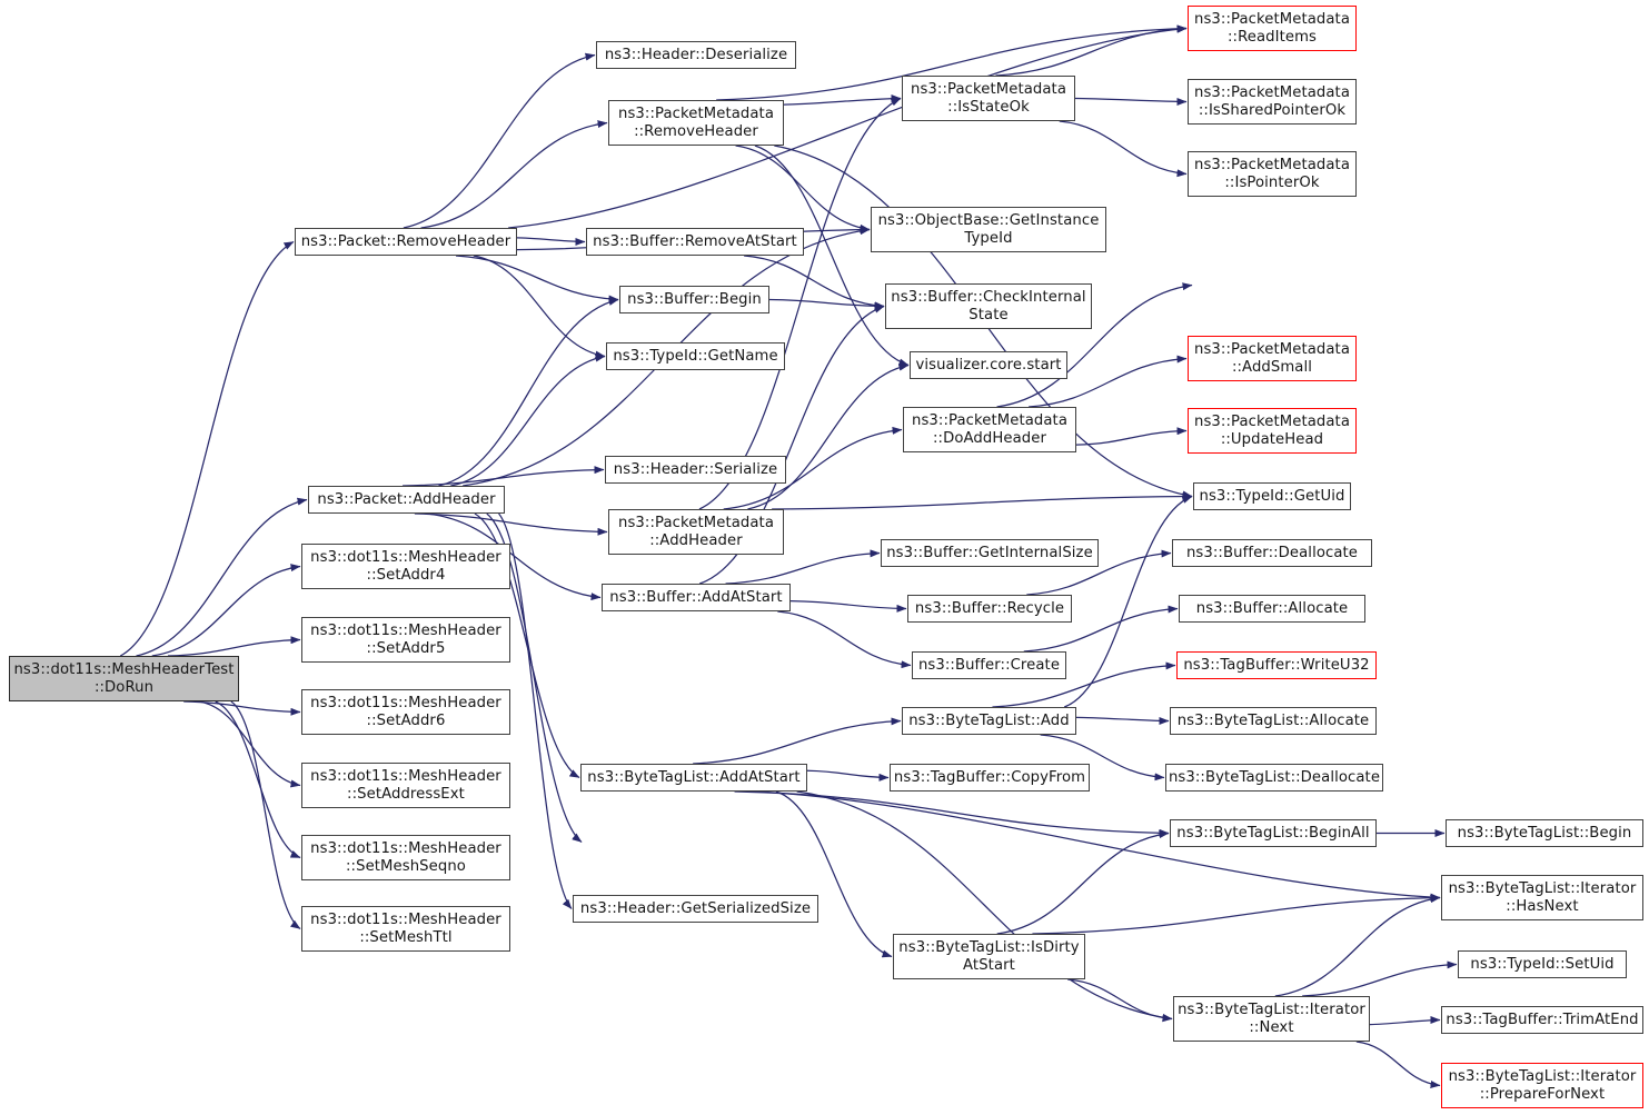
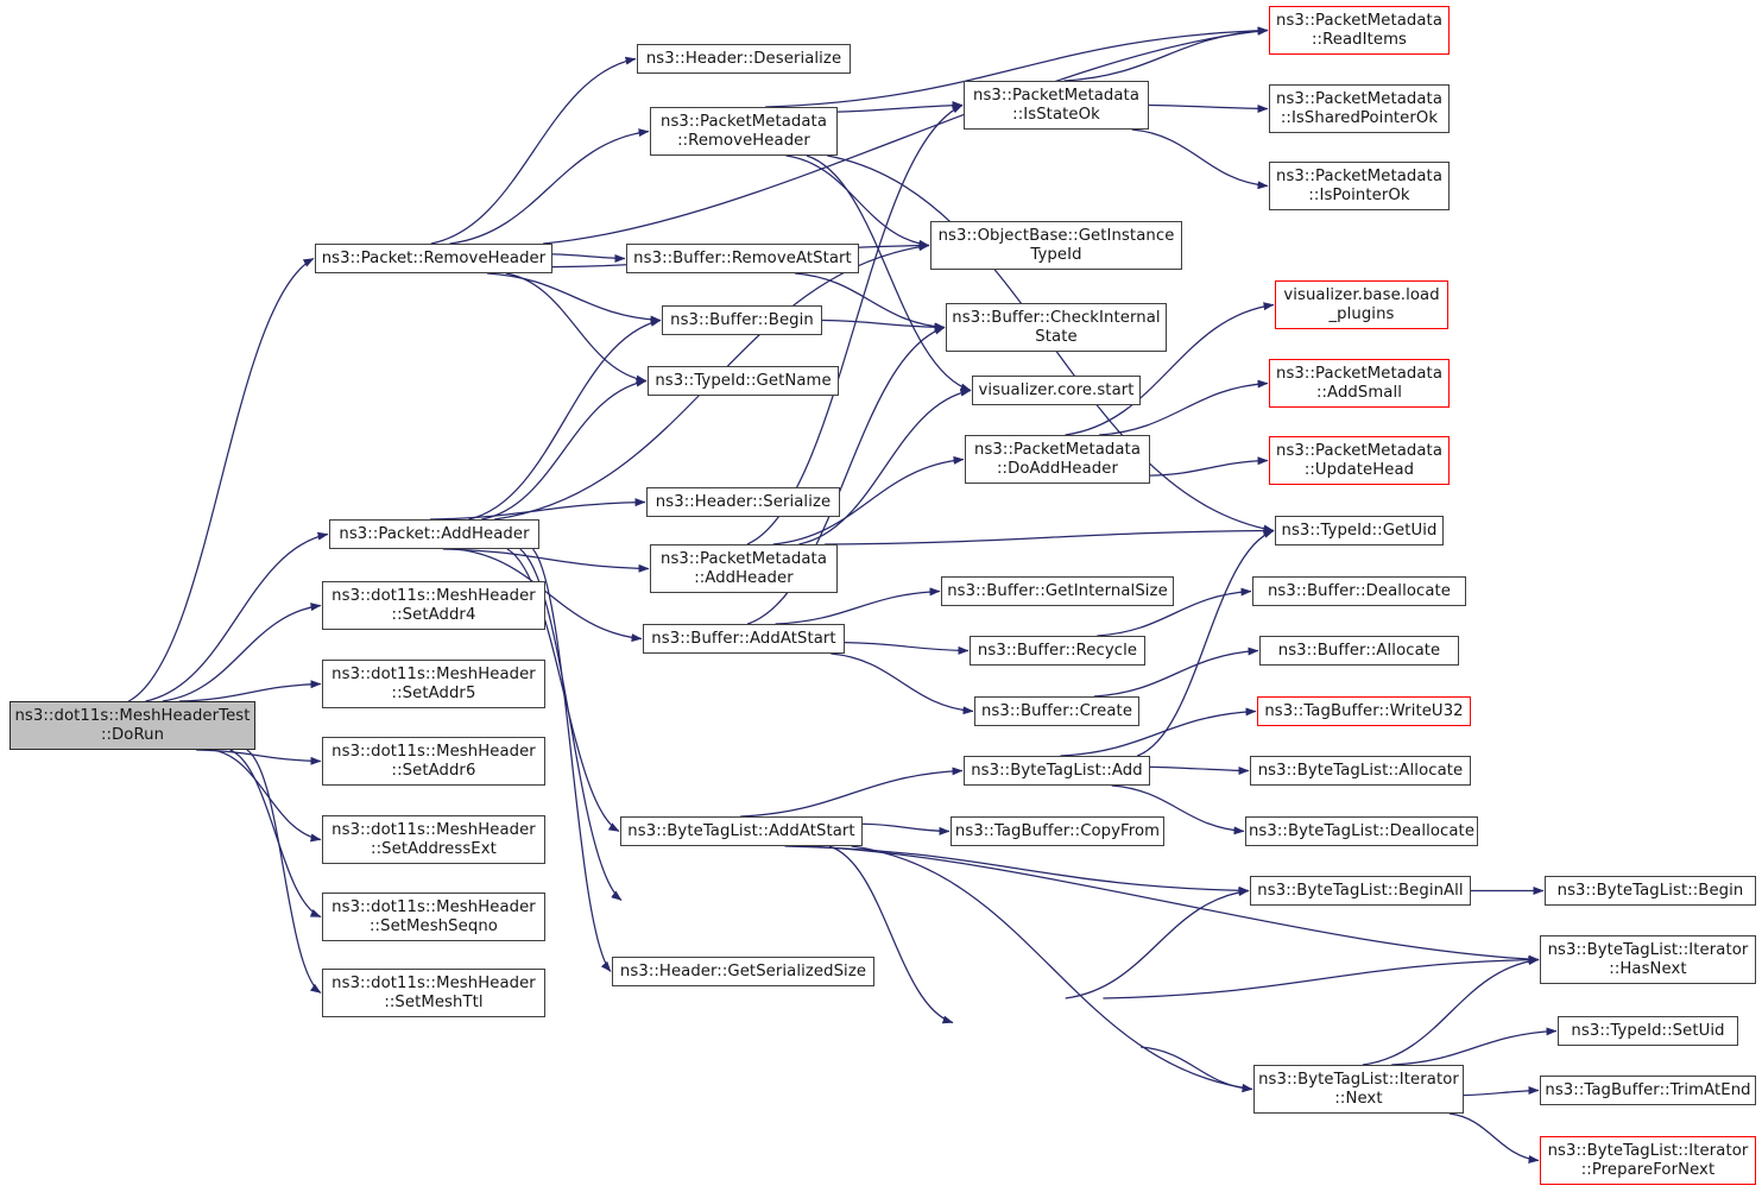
  ns3::dot11s::MeshHeaderTest
  ::DoRun
  ns3::Packet::RemoveHeader
  ns3::Packet::AddHeader
  ns3::dot11s::MeshHeader
  ::SetAddr4
  ns3::dot11s::MeshHeader
  ::SetAddr5
  ns3::dot11s::MeshHeader
  ::SetAddr6
  ns3::dot11s::MeshHeader
  ::SetAddressExt
  ns3::dot11s::MeshHeader
  ::SetMeshSeqno
  ns3::dot11s::MeshHeader
  ::SetMeshTtl
  ns3::Header::Deserialize
  ns3::PacketMetadata
  ::RemoveHeader
  ns3::Buffer::RemoveAtStart
  ns3::Buffer::Begin
  ns3::TypeId::GetName
  ns3::Header::Serialize
  ns3::PacketMetadata
  ::AddHeader
  ns3::Buffer::AddAtStart
  ns3::ByteTagList::AddAtStart
  ns3::Header::GetSerializedSize
  ns3::PacketMetadata
  ::IsStateOk
  ns3::ObjectBase::GetInstance
  TypeId
  ns3::Buffer::CheckInternal
  State
  visualizer.core.start
  ns3::PacketMetadata
  ::DoAddHeader
  ns3::Buffer::GetInternalSize
  ns3::Buffer::Recycle
  ns3::Buffer::Create
  ns3::ByteTagList::Add
  ns3::TagBuffer::CopyFrom
- ns3::ByteTagList::IsDirty
- AtStart
  ns3::ByteTagList::Iterator
  ::Next
  ns3::PacketMetadata
  ::ReadItems
  ns3::PacketMetadata
  ::IsSharedPointerOk
  ns3::PacketMetadata
  ::IsPointerOk
+ visualizer.base.load
+ _plugins
  ns3::PacketMetadata
  ::AddSmall
  ns3::PacketMetadata
  ::UpdateHead
  ns3::TypeId::GetUid
  ns3::Buffer::Deallocate
  ns3::Buffer::Allocate
  ns3::TagBuffer::WriteU32
  ns3::ByteTagList::Allocate
  ns3::ByteTagList::Deallocate
  ns3::ByteTagList::BeginAll
  ns3::ByteTagList::Begin
  ns3::ByteTagList::Iterator
  ::HasNext
  ns3::TypeId::SetUid
  ns3::TagBuffer::TrimAtEnd
  ns3::ByteTagList::Iterator
  ::PrepareForNext
